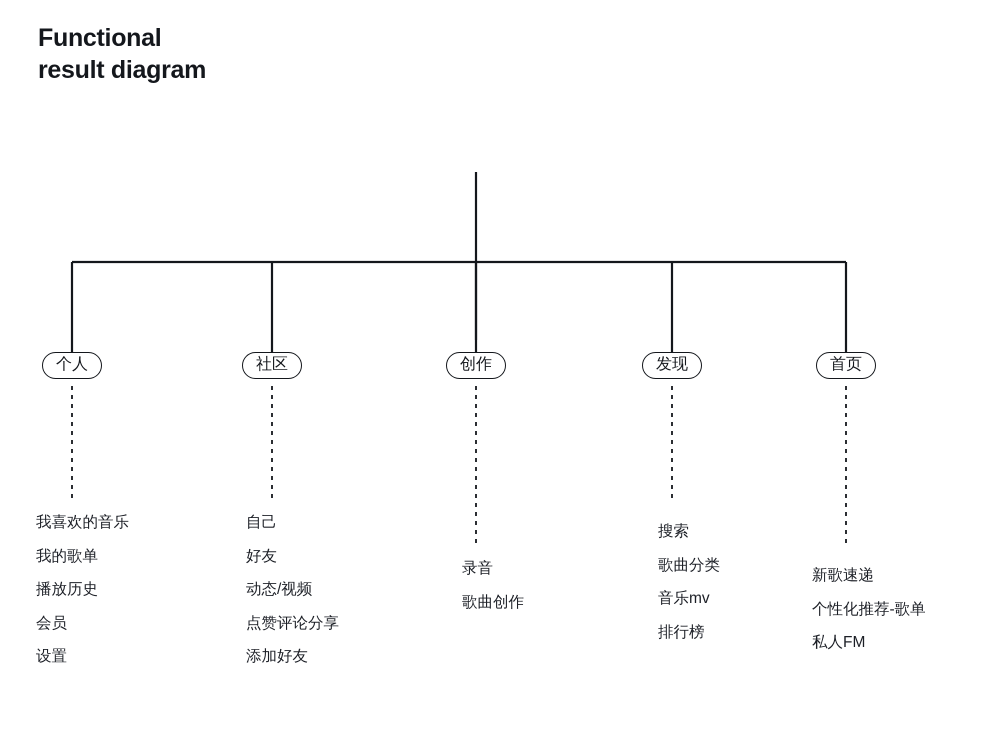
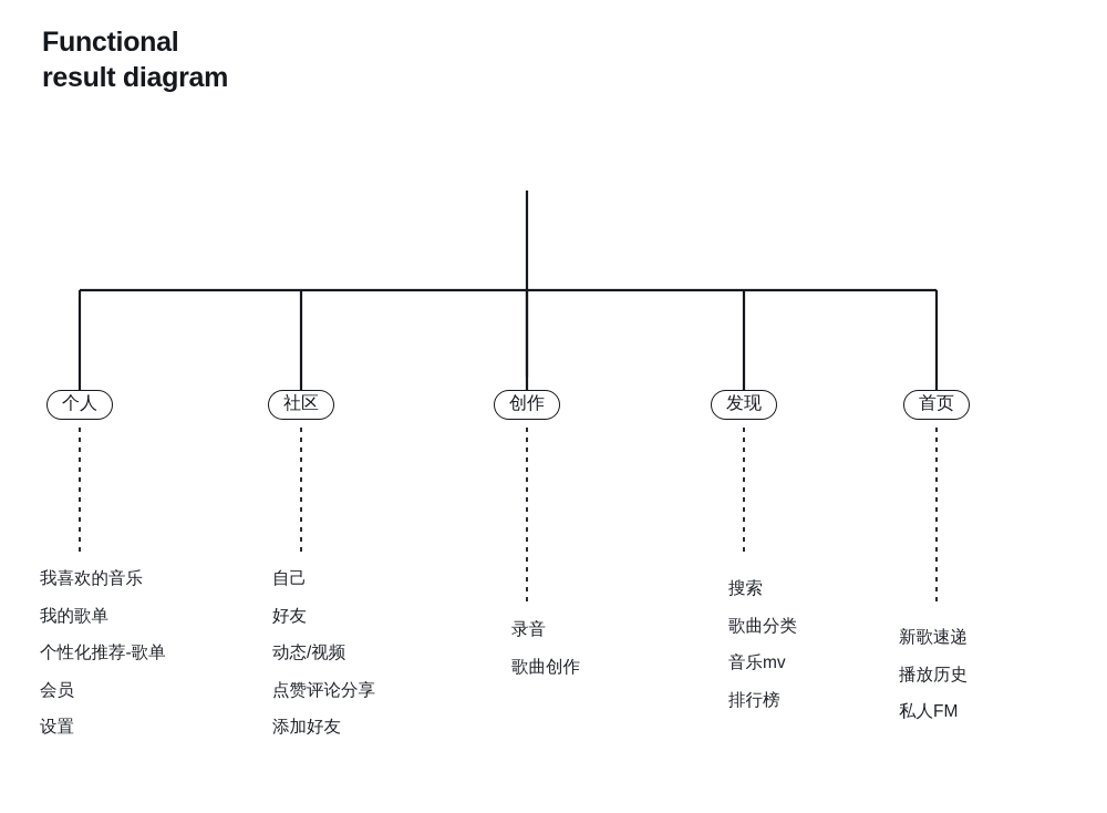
  Functional
  result diagram
  个人
  社区
  创作
  发现
  首页
  我喜欢的音乐
  我的歌单
- 播放历史
+ 个性化推荐-歌单
  会员
  设置
  自己
  好友
  动态/视频
  点赞评论分享
  添加好友
  录音
  歌曲创作
  搜索
  歌曲分类
  音乐mv
  排行榜
  新歌速递
- 个性化推荐-歌单
+ 播放历史
  私人FM
